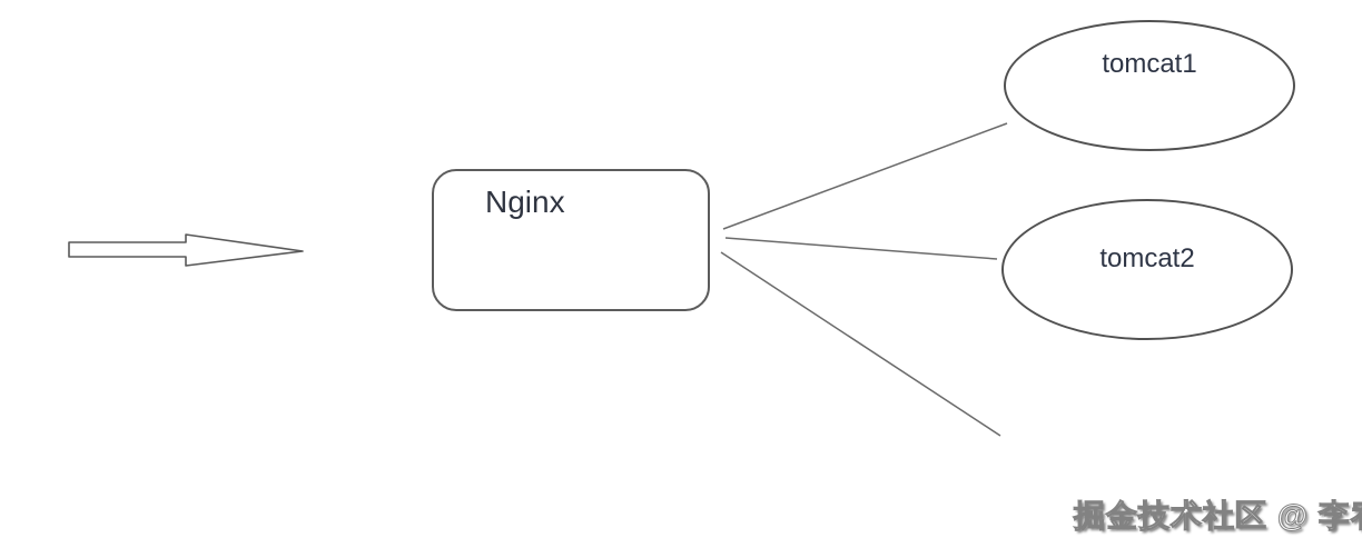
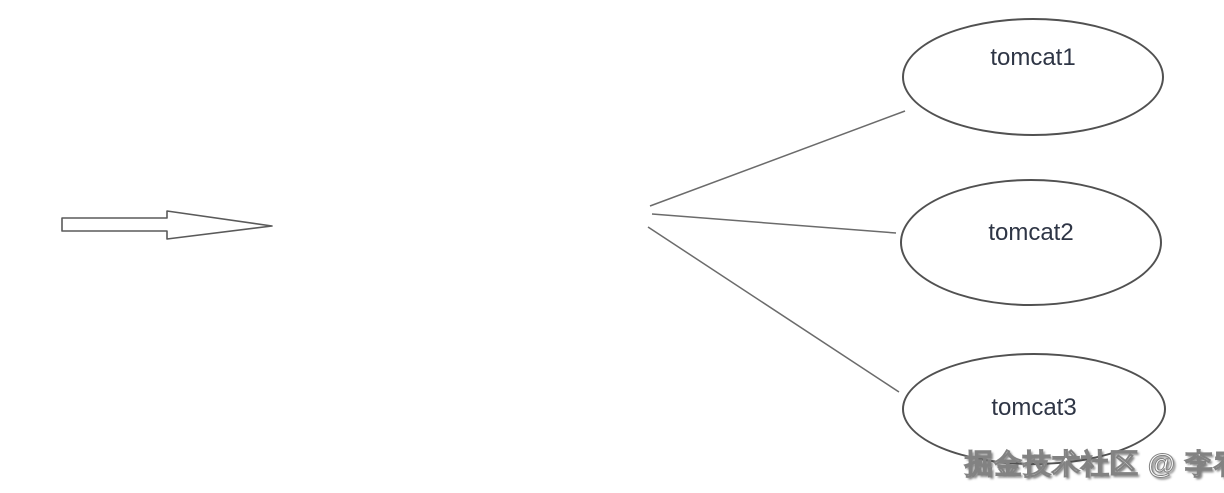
- Nginx
  tomcat1
  tomcat2
+ tomcat3
  掘金技术社区 @ 李
